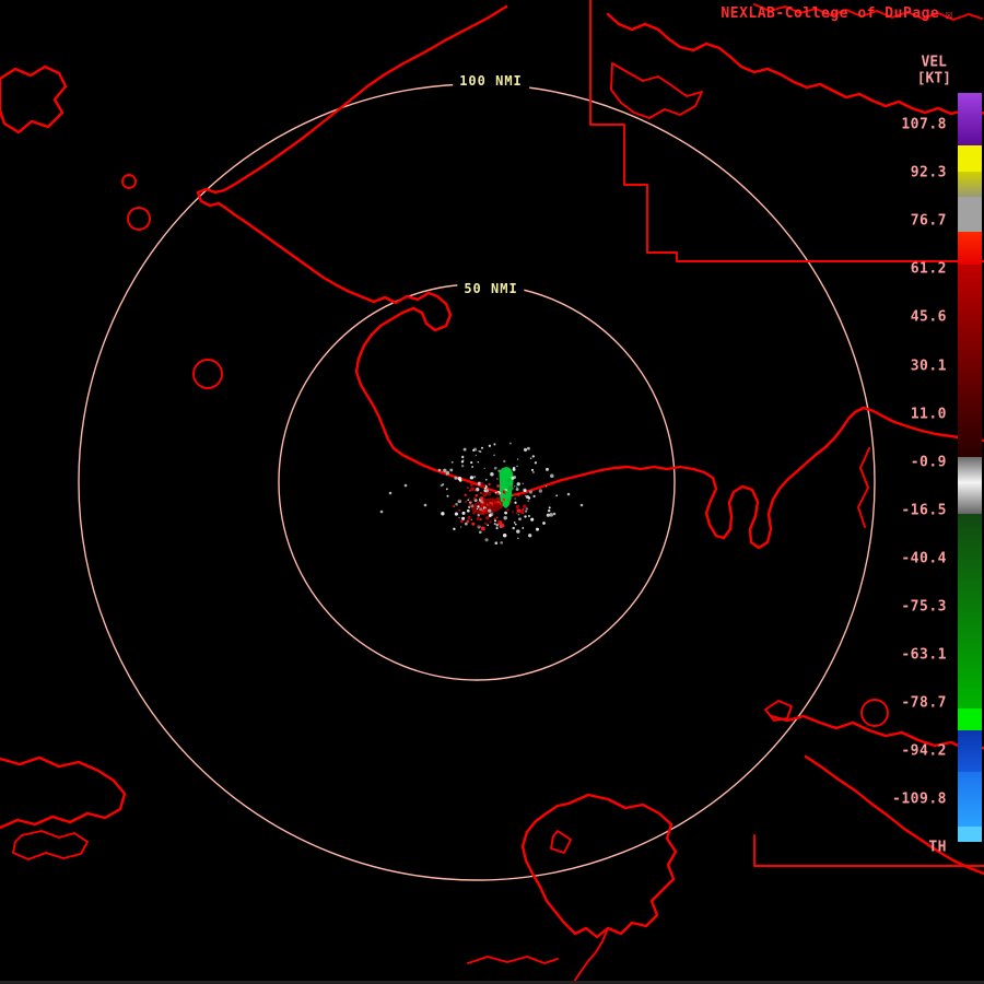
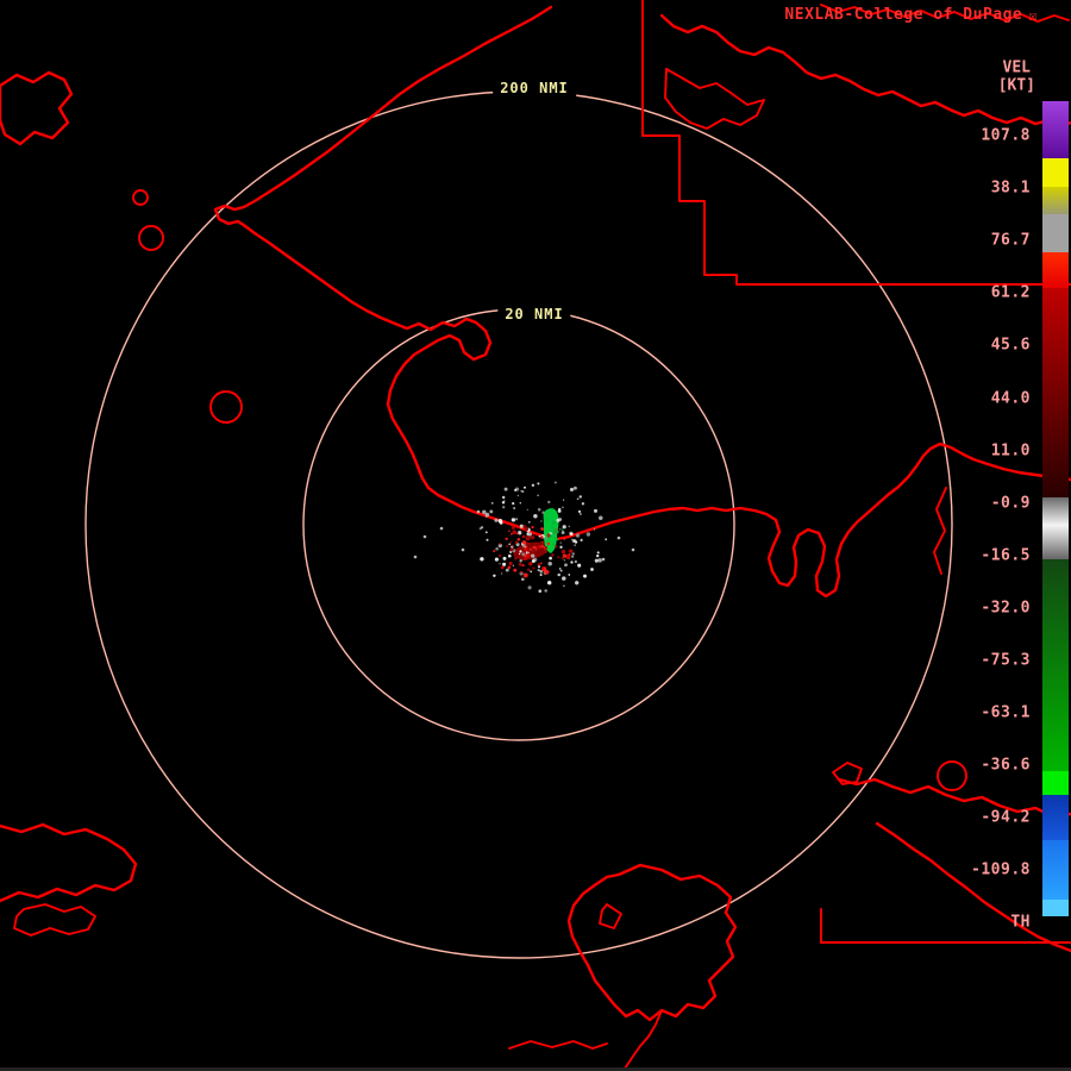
- 100 NMI
+ 200 NMI
- 50 NMI
+ 20 NMI
  NEXLAB-College of DuPage
  ☒
  VEL
  [KT]
  107.8
- 92.3
+ 38.1
  76.7
  61.2
  45.6
- 30.1
+ 44.0
  11.0
  -0.9
  -16.5
- -40.4
+ -32.0
  -75.3
  -63.1
- -78.7
+ -36.6
  -94.2
  -109.8
  TH
